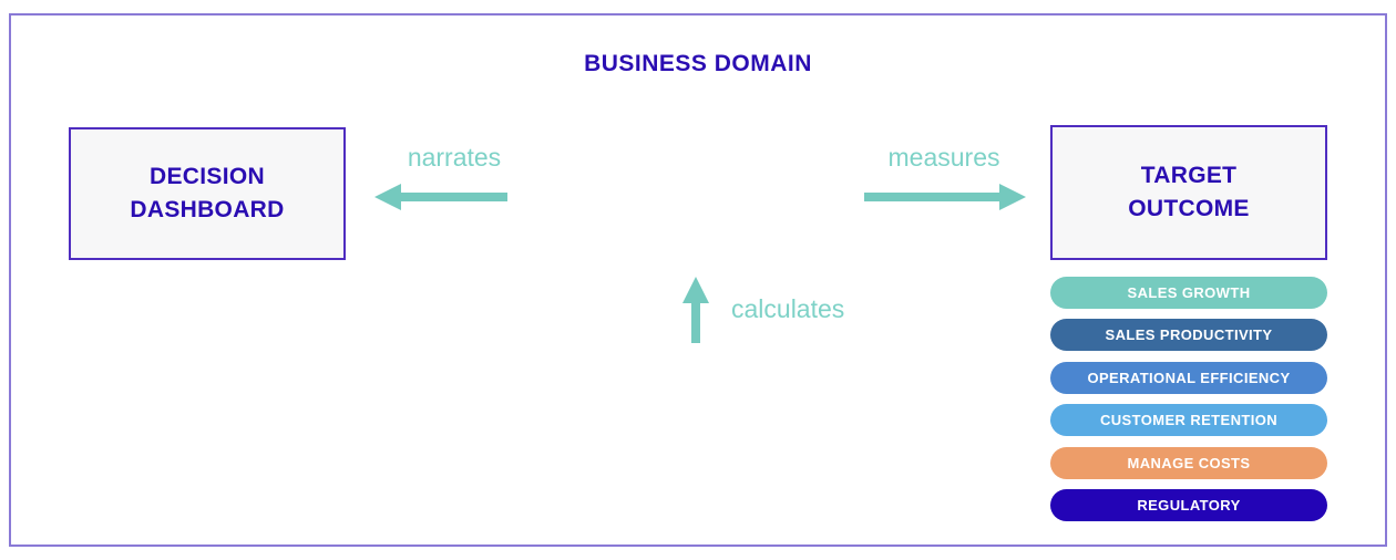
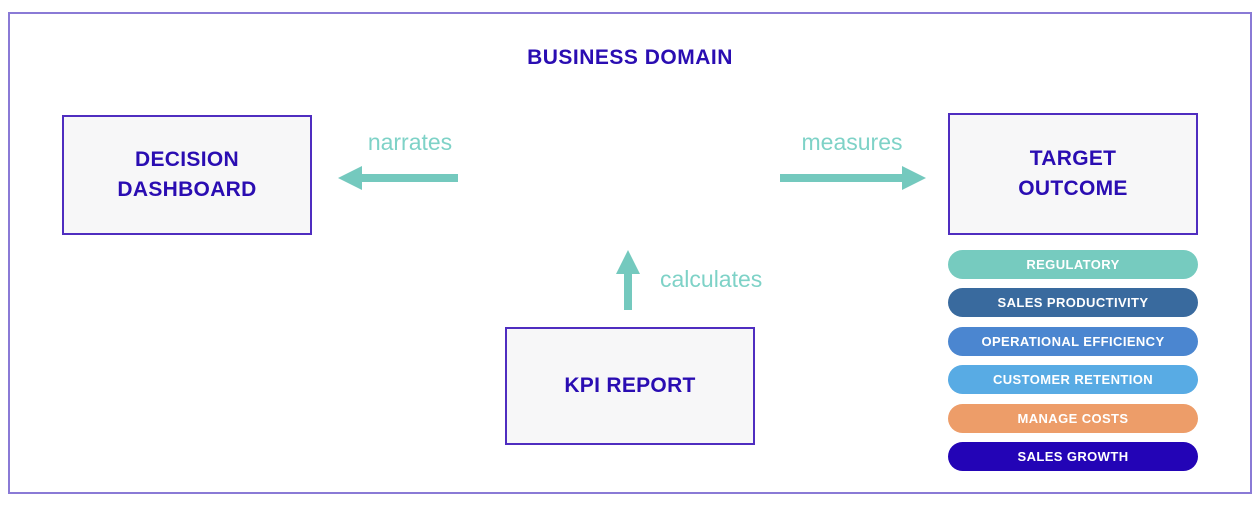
  BUSINESS DOMAIN
  DECISION
  DASHBOARD
  TARGET
  OUTCOME
+ KPI REPORT
  narrates
  measures
  calculates
- SALES GROWTH
+ REGULATORY
  SALES PRODUCTIVITY
  OPERATIONAL EFFICIENCY
  CUSTOMER RETENTION
  MANAGE COSTS
- REGULATORY
+ SALES GROWTH
